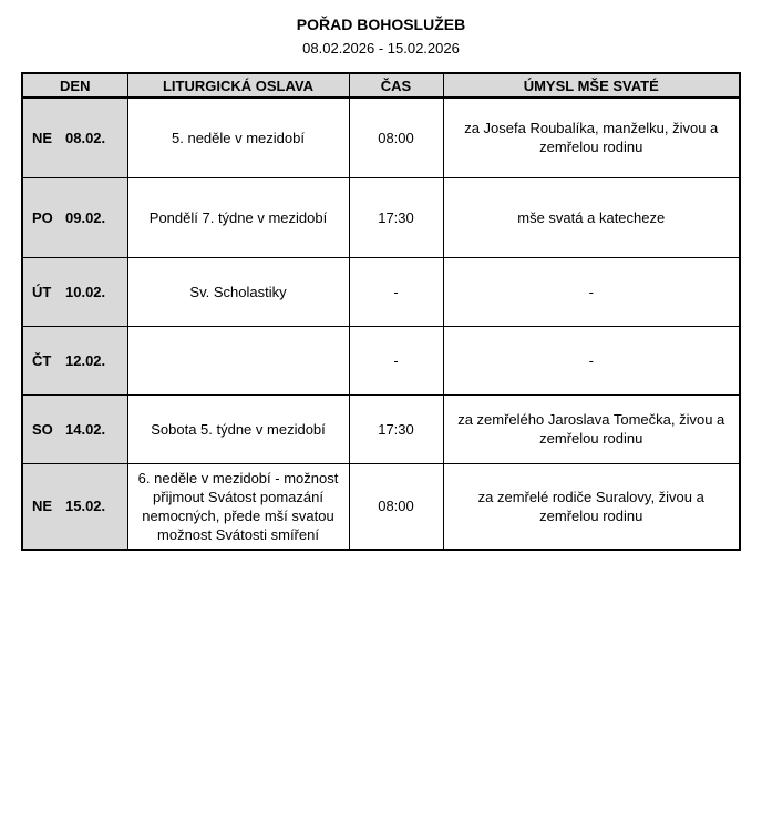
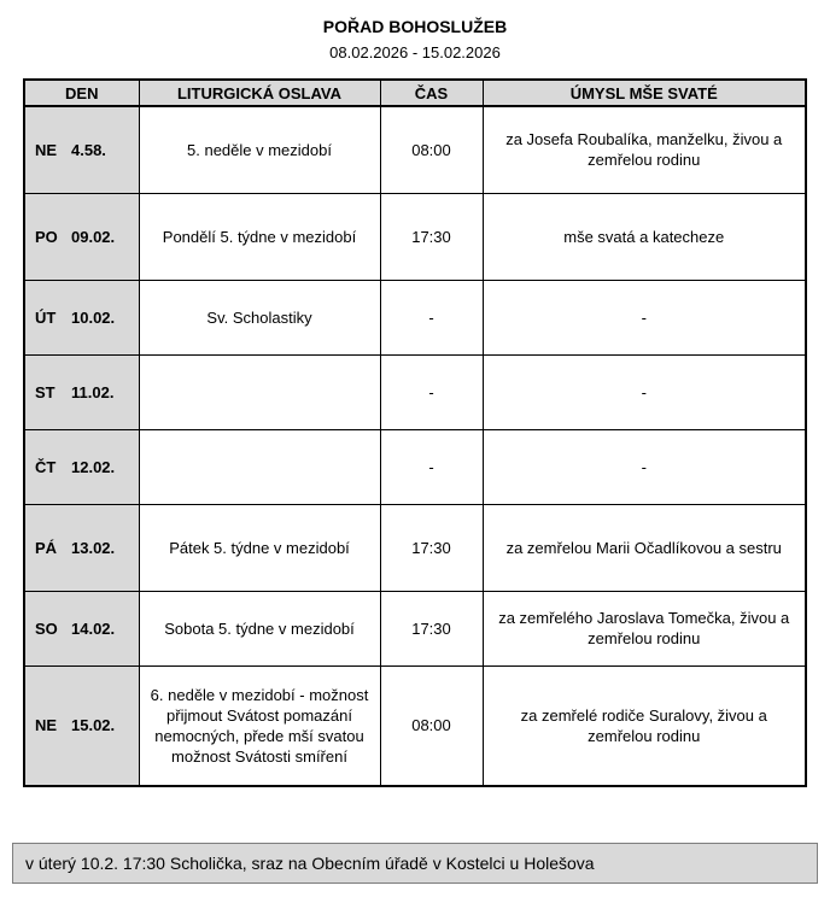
  POŘAD BOHOSLUŽEB
  08.02.2026 - 15.02.2026
  DEN	LITURGICKÁ OSLAVA	ČAS	ÚMYSL MŠE SVATÉ
- NE 08.02.	5. neděle v mezidobí	08:00	za Josefa Roubalíka, manželku, živou a zemřelou rodinu
+ NE 4.58.	5. neděle v mezidobí	08:00	za Josefa Roubalíka, manželku, živou a zemřelou rodinu
- PO 09.02.	Pondělí 7. týdne v mezidobí	17:30	mše svatá a katecheze
+ PO 09.02.	Pondělí 5. týdne v mezidobí	17:30	mše svatá a katecheze
  ÚT 10.02.	Sv. Scholastiky	-	-
+ ST 11.02.		-	-
  ČT 12.02.		-	-
+ PÁ 13.02.	Pátek 5. týdne v mezidobí	17:30	za zemřelou Marii Očadlíkovou a sestru
  SO 14.02.	Sobota 5. týdne v mezidobí	17:30	za zemřelého Jaroslava Tomečka, živou a zemřelou rodinu
  NE 15.02.	6. neděle v mezidobí - možnost přijmout Svátost pomazání nemocných, přede mší svatou možnost Svátosti smíření	08:00	za zemřelé rodiče Suralovy, živou a zemřelou rodinu
+ v úterý 10.2. 17:30 Scholička, sraz na Obecním úřadě v Kostelci u Holešova
